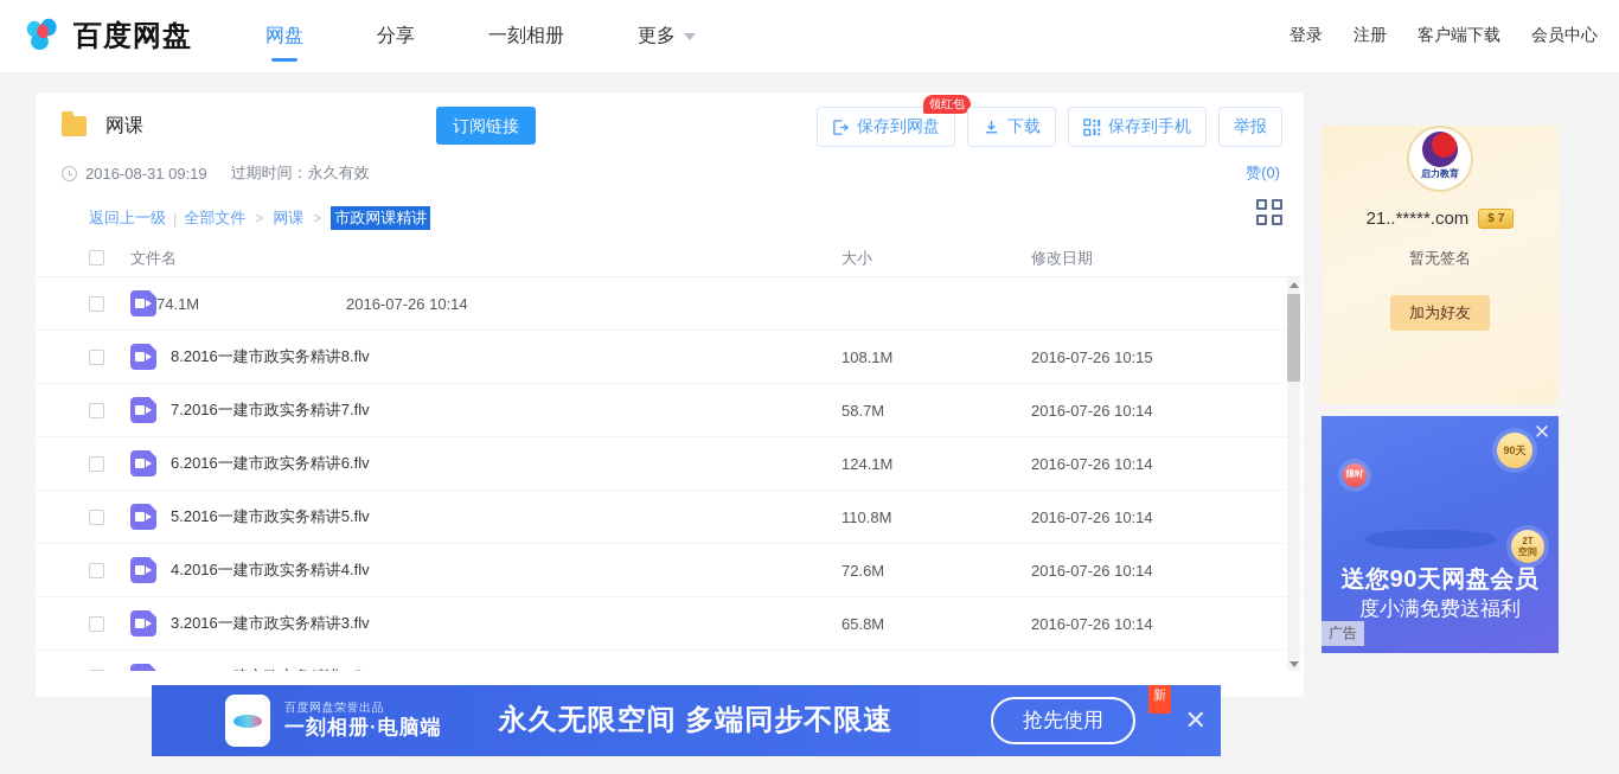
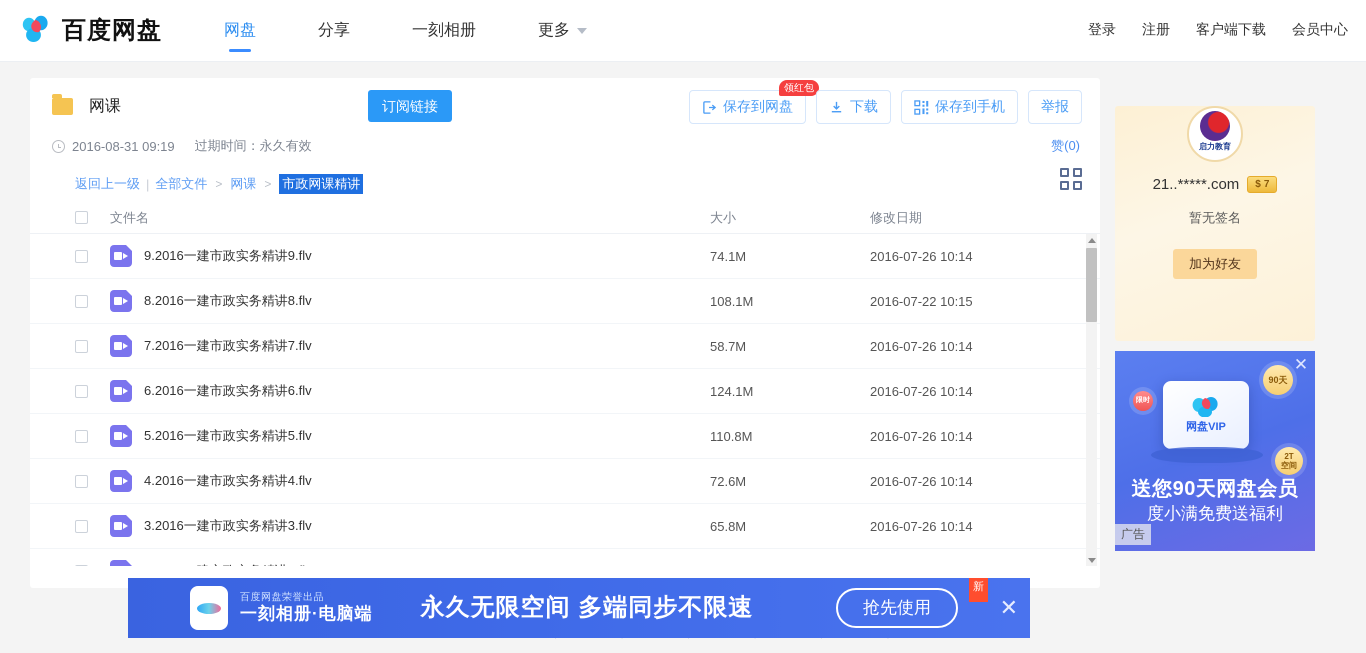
  百度网盘
  网盘
  分享
  一刻相册
  更多
  登录
  注册
  客户端下载
  会员中心
  网课
  订阅链接
  保存到网盘
  领红包
  下载
  保存到手机
  举报
  2016-08-31 09:19
  过期时间：永久有效
  赞(0)
  返回上一级
  |
  全部文件
  >
  网课
  >
  市政网课精讲
  文件名
  大小
  修改日期
+ 9.2016一建市政实务精讲9.flv
  74.1M
  2016-07-26 10:14
  8.2016一建市政实务精讲8.flv
  108.1M
- 2016-07-26 10:15
+ 2016-07-22 10:15
  7.2016一建市政实务精讲7.flv
  58.7M
  2016-07-26 10:14
  6.2016一建市政实务精讲6.flv
  124.1M
  2016-07-26 10:14
  5.2016一建市政实务精讲5.flv
  110.8M
  2016-07-26 10:14
  4.2016一建市政实务精讲4.flv
  72.6M
  2016-07-26 10:14
  3.2016一建市政实务精讲3.flv
  65.8M
  2016-07-26 10:14
  启力教育
  21..*****.com
  $
  7
  暂无签名
  加为好友
  ✕
+ 网盘VIP
  90天
  2T
  空间
  送您90天网盘会员
  度小满免费送福利
  广告
  百度网盘荣誉出品
  一刻相册·电脑端
  永久无限空间 多端同步不限速
  抢先使用
  新
  ✕
